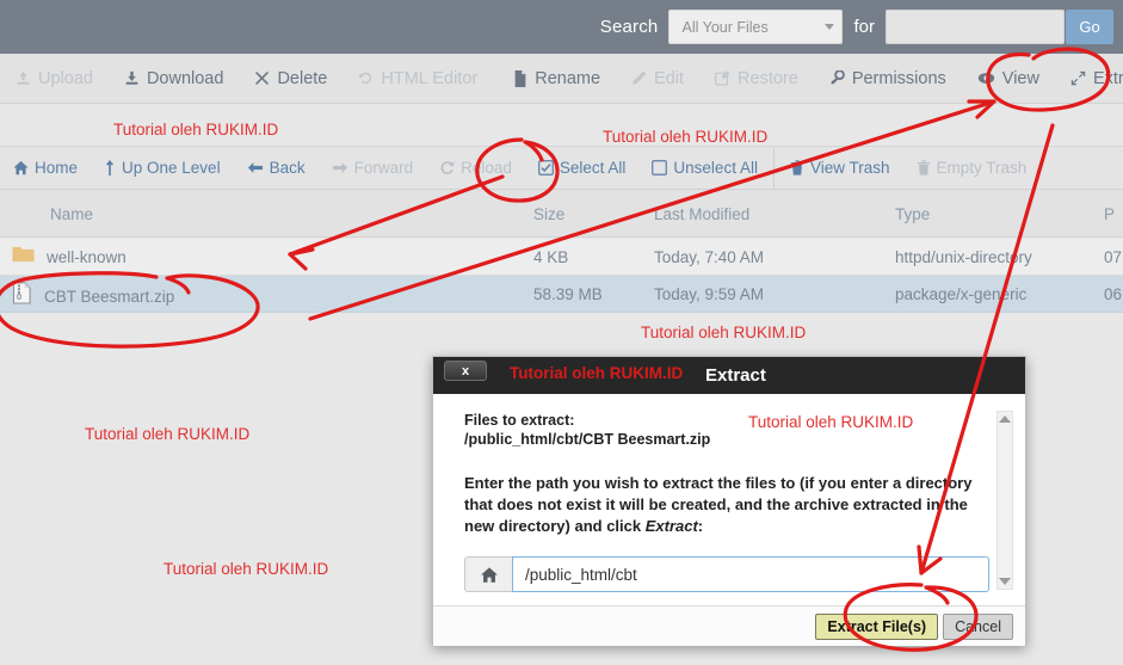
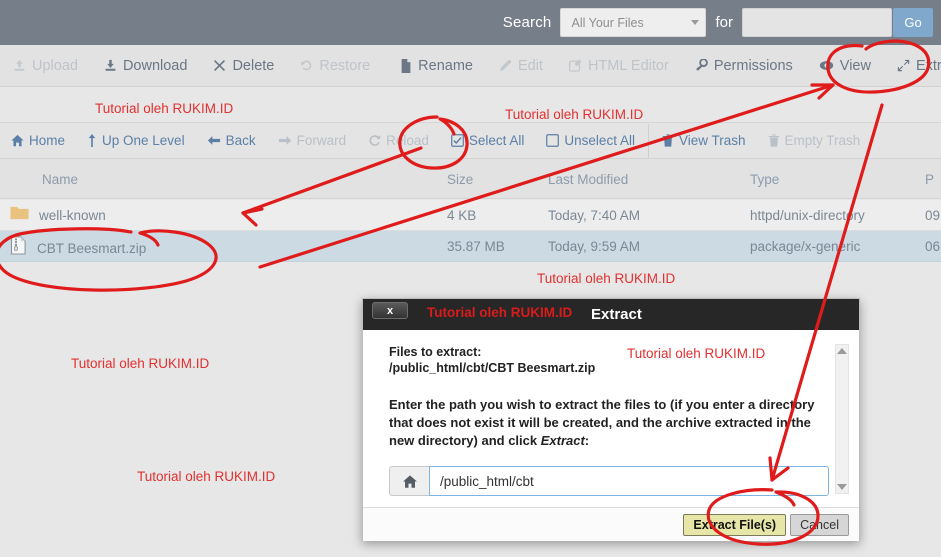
  Search
  All Your Files
  for
  Go
  Upload
  Download
  Delete
- HTML Editor
+ Restore
  Rename
  Edit
- Restore
+ HTML Editor
  Permissions
  View
  Home
  Up One Level
  Back
  Forward
  Rload
  Select All
  Unselect All
  View Trash
  Empty Trash
  Name
  Size
  Last Modified
  Type
  P
  well-known
  4 KB
  Today, 7:40 AM
  httpd/unix-directry
- 07
+ 09
  CBT Beesmart.zip
- 58.39 MB
+ 35.87 MB
  Today, 9:59 AM
  package/x-generic
  06
  x
  Extract
  Files to extract:
  /public_html/cbt/CBT Beesmart.zip
  Enter the path you wish to extract the files to (if you enter a directory that does not exist it will be created, and the archive extracted in the new directory) and click Extract:
  /public_html/cbt
  Exract File(s)
  Cancel
  Tutorial oleh RUKIM.ID
  Tutorial oleh RUKIM.ID
  Tutorial oleh RUKIM.ID
  Tutorial oleh RUKIM.ID
  Tutorial oleh RUKIM.ID
  Tutorial oleh RUKIM.ID
  Tutorial oleh RUKIM.ID
